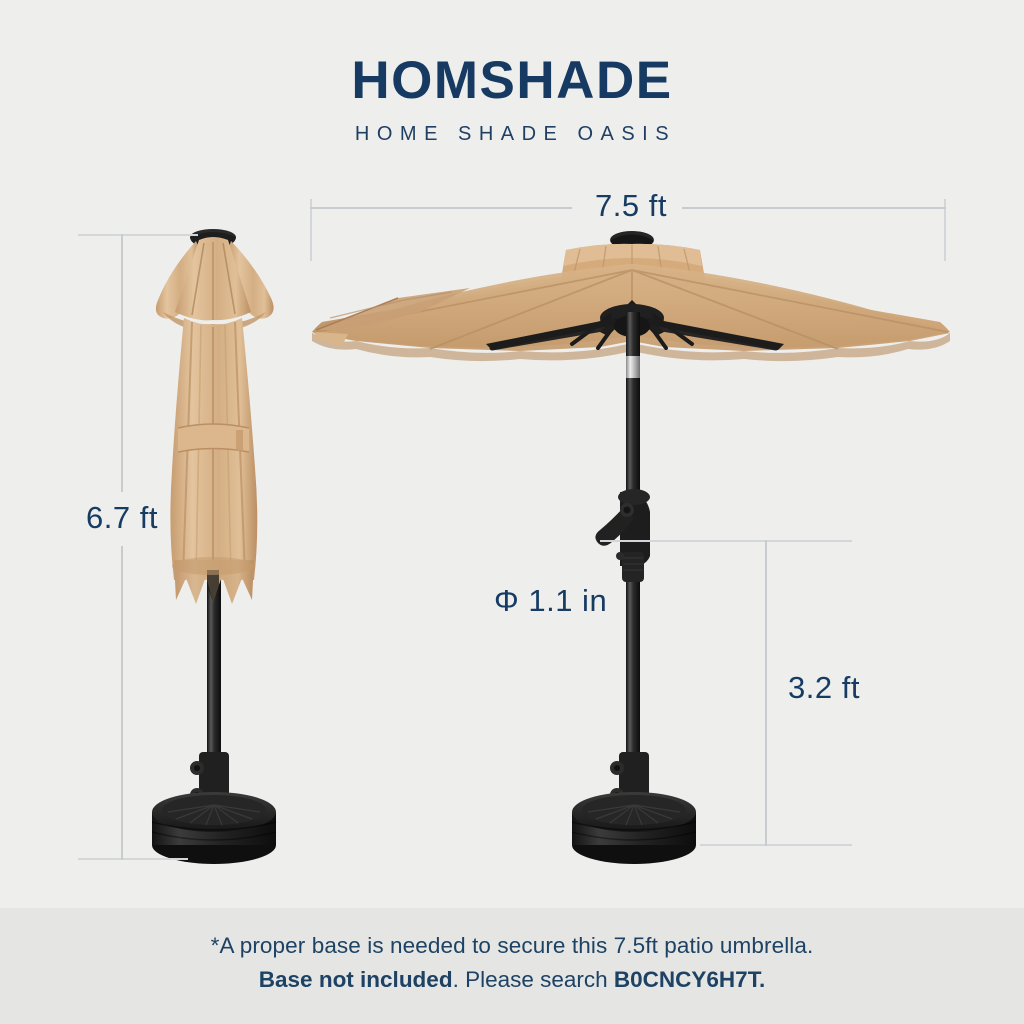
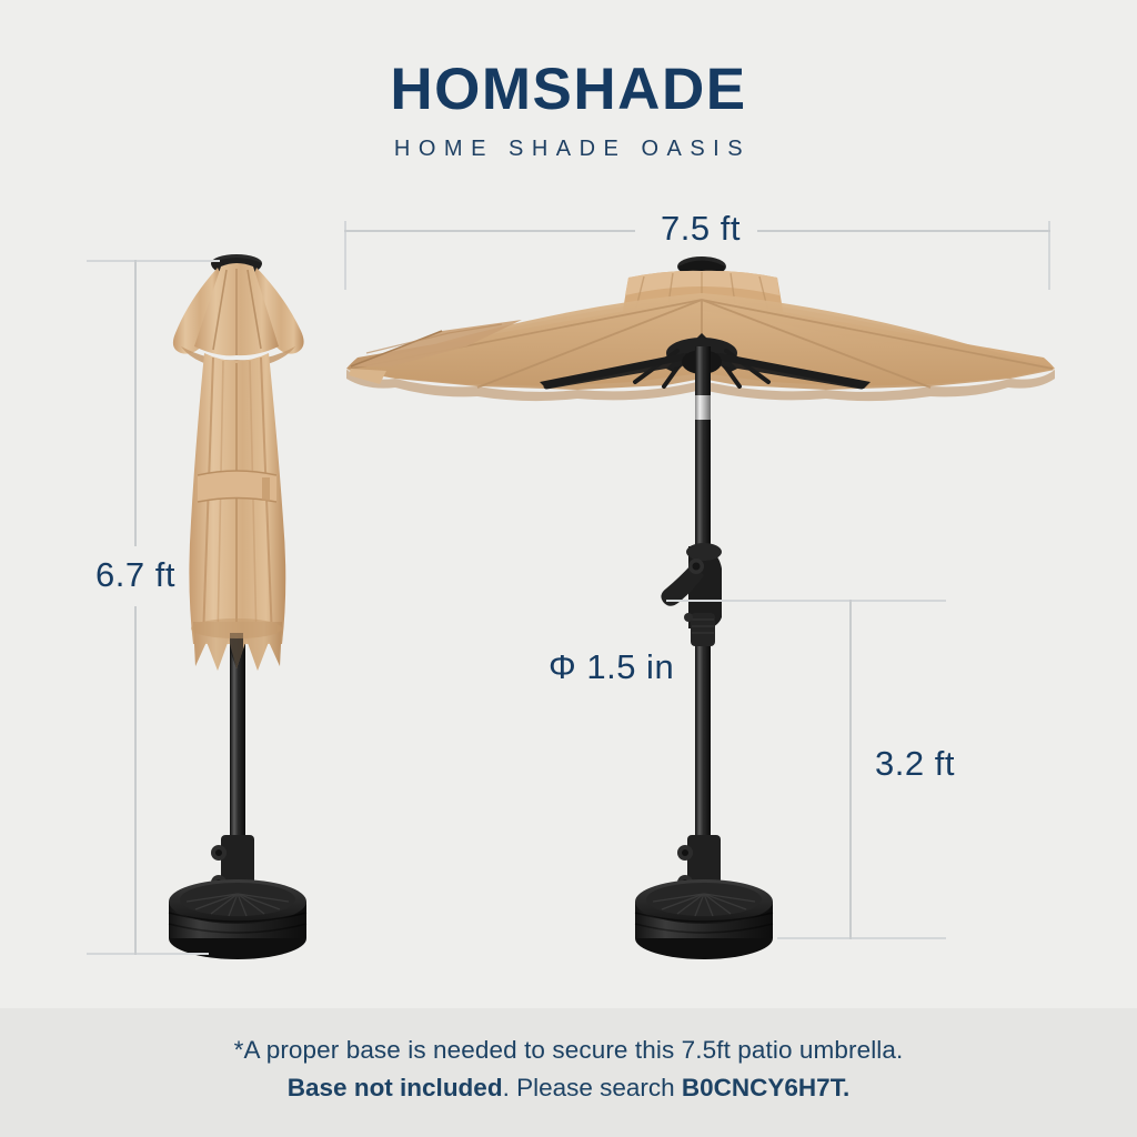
  HOMSHADE
  HOME SHADE OASIS
  7.5 ft
  6.7 ft
- Φ 1.1 in
+ Φ 1.5 in
  3.2 ft
  *A proper base is needed to secure this 7.5ft patio umbrella.
  Base not included. Please search B0CNCY6H7T.
